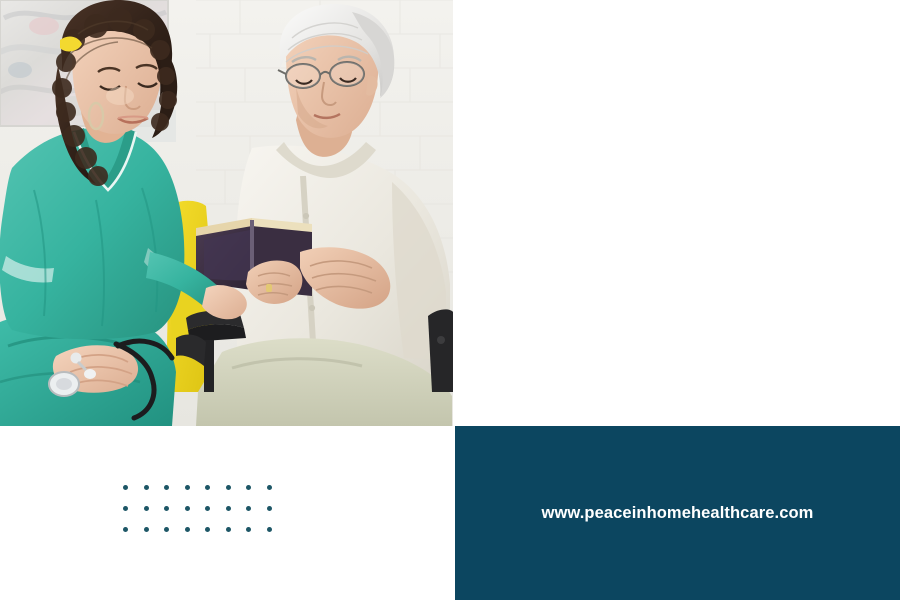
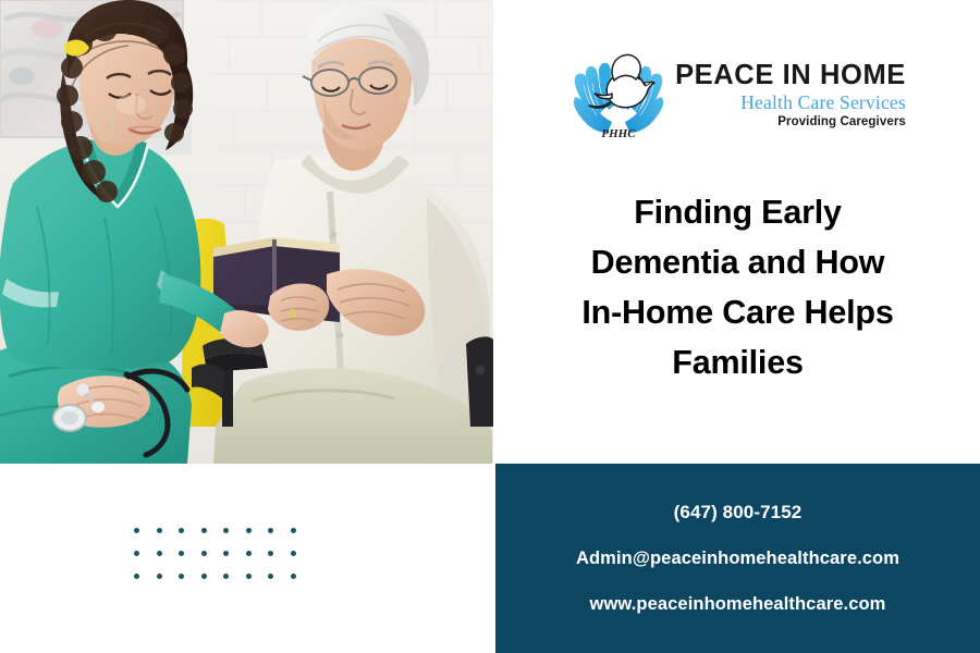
+ PHHC
+ PEACE IN HOME
+ Health Care Services
+ Providing Caregivers
+ Finding Early
+ Dementia and How
+ In-Home Care Helps
+ Families
+ (647) 800-7152
+ Admin@peaceinhomehealthcare.com
  www.peaceinhomehealthcare.com
